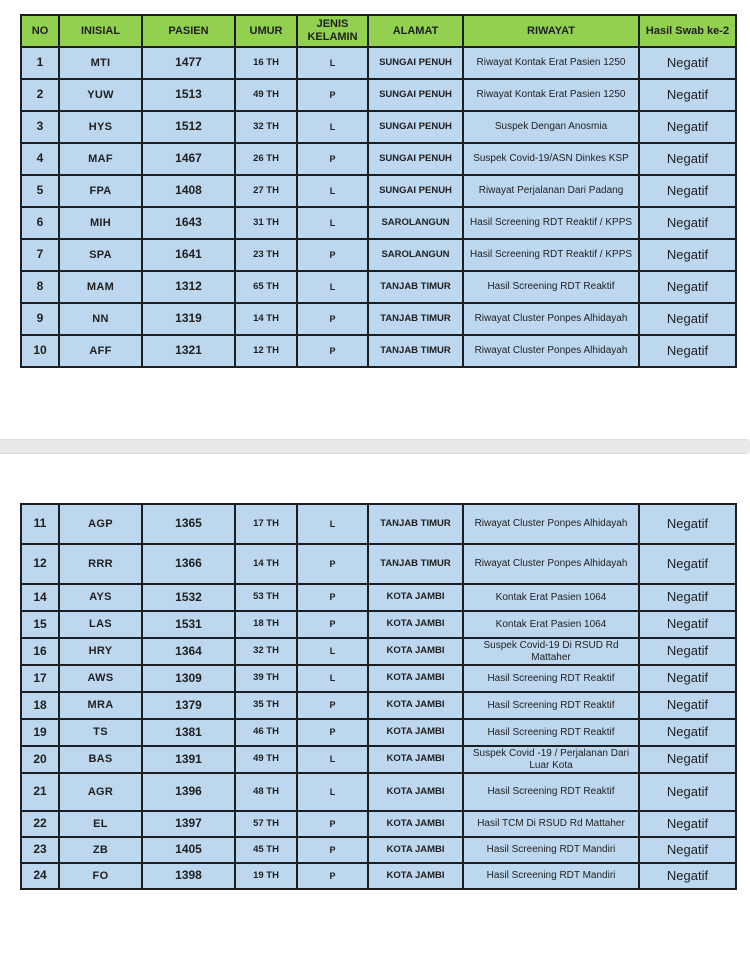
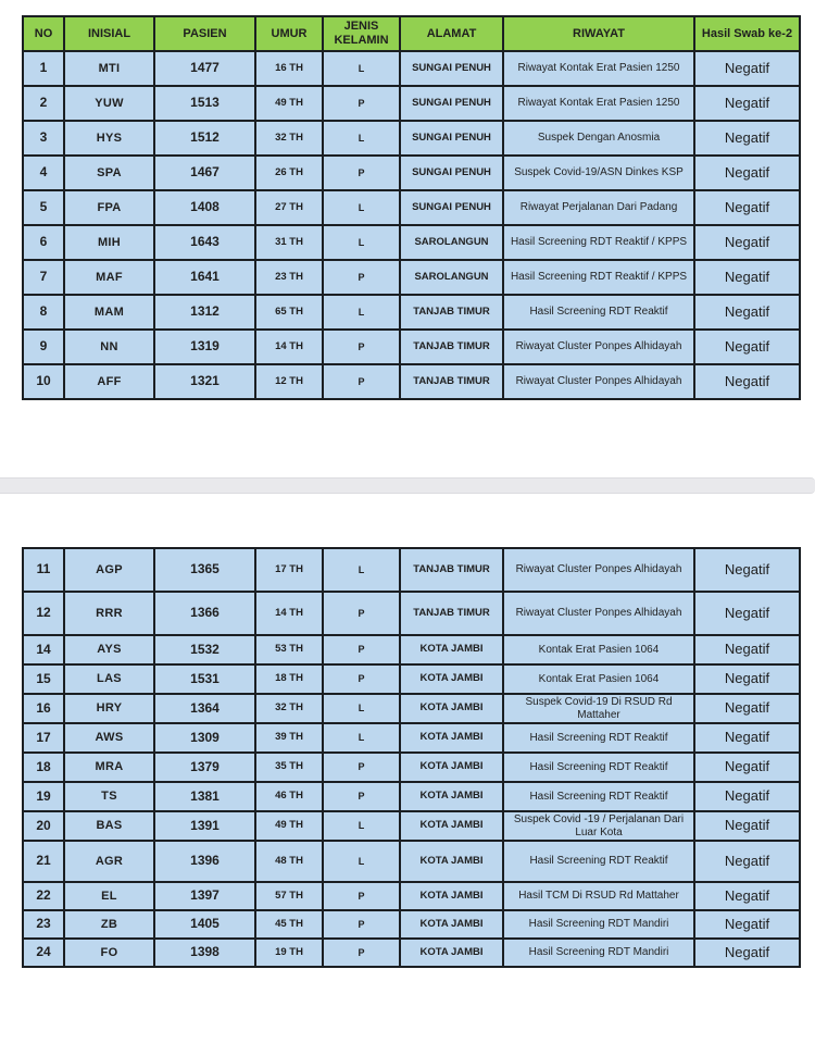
  NO	INISIAL	PASIEN	UMUR	JENIS KELAMIN	ALAMAT	RIWAYAT	Hasil Swab ke-2
  1	MTI	1477	16 TH	L	SUNGAI PENUH	Riwayat Kontak Erat Pasien 1250	Negatif
  2	YUW	1513	49 TH	P	SUNGAI PENUH	Riwayat Kontak Erat Pasien 1250	Negatif
  3	HYS	1512	32 TH	L	SUNGAI PENUH	Suspek Dengan Anosmia	Negatif
- 4	MAF	1467	26 TH	P	SUNGAI PENUH	Suspek Covid-19/ASN Dinkes KSP	Negatif
+ 4	SPA	1467	26 TH	P	SUNGAI PENUH	Suspek Covid-19/ASN Dinkes KSP	Negatif
  5	FPA	1408	27 TH	L	SUNGAI PENUH	Riwayat Perjalanan Dari Padang	Negatif
  6	MIH	1643	31 TH	L	SAROLANGUN	Hasil Screening RDT Reaktif / KPPS	Negatif
- 7	SPA	1641	23 TH	P	SAROLANGUN	Hasil Screening RDT Reaktif / KPPS	Negatif
+ 7	MAF	1641	23 TH	P	SAROLANGUN	Hasil Screening RDT Reaktif / KPPS	Negatif
  8	MAM	1312	65 TH	L	TANJAB TIMUR	Hasil Screening RDT Reaktif	Negatif
  9	NN	1319	14 TH	P	TANJAB TIMUR	Riwayat Cluster Ponpes Alhidayah	Negatif
  10	AFF	1321	12 TH	P	TANJAB TIMUR	Riwayat Cluster Ponpes Alhidayah	Negatif
  11	AGP	1365	17 TH	L	TANJAB TIMUR	Riwayat Cluster Ponpes Alhidayah	Negatif
  12	RRR	1366	14 TH	P	TANJAB TIMUR	Riwayat Cluster Ponpes Alhidayah	Negatif
  14	AYS	1532	53 TH	P	KOTA JAMBI	Kontak Erat Pasien 1064	Negatif
  15	LAS	1531	18 TH	P	KOTA JAMBI	Kontak Erat Pasien 1064	Negatif
  16	HRY	1364	32 TH	L	KOTA JAMBI	Suspek Covid-19 Di RSUD Rd Mattaher	Negatif
  17	AWS	1309	39 TH	L	KOTA JAMBI	Hasil Screening RDT Reaktif	Negatif
  18	MRA	1379	35 TH	P	KOTA JAMBI	Hasil Screening RDT Reaktif	Negatif
  19	TS	1381	46 TH	P	KOTA JAMBI	Hasil Screening RDT Reaktif	Negatif
  20	BAS	1391	49 TH	L	KOTA JAMBI	Suspek Covid -19 / Perjalanan Dari Luar Kota	Negatif
  21	AGR	1396	48 TH	L	KOTA JAMBI	Hasil Screening RDT Reaktif	Negatif
  22	EL	1397	57 TH	P	KOTA JAMBI	Hasil TCM Di RSUD Rd Mattaher	Negatif
  23	ZB	1405	45 TH	P	KOTA JAMBI	Hasil Screening RDT Mandiri	Negatif
  24	FO	1398	19 TH	P	KOTA JAMBI	Hasil Screening RDT Mandiri	Negatif
